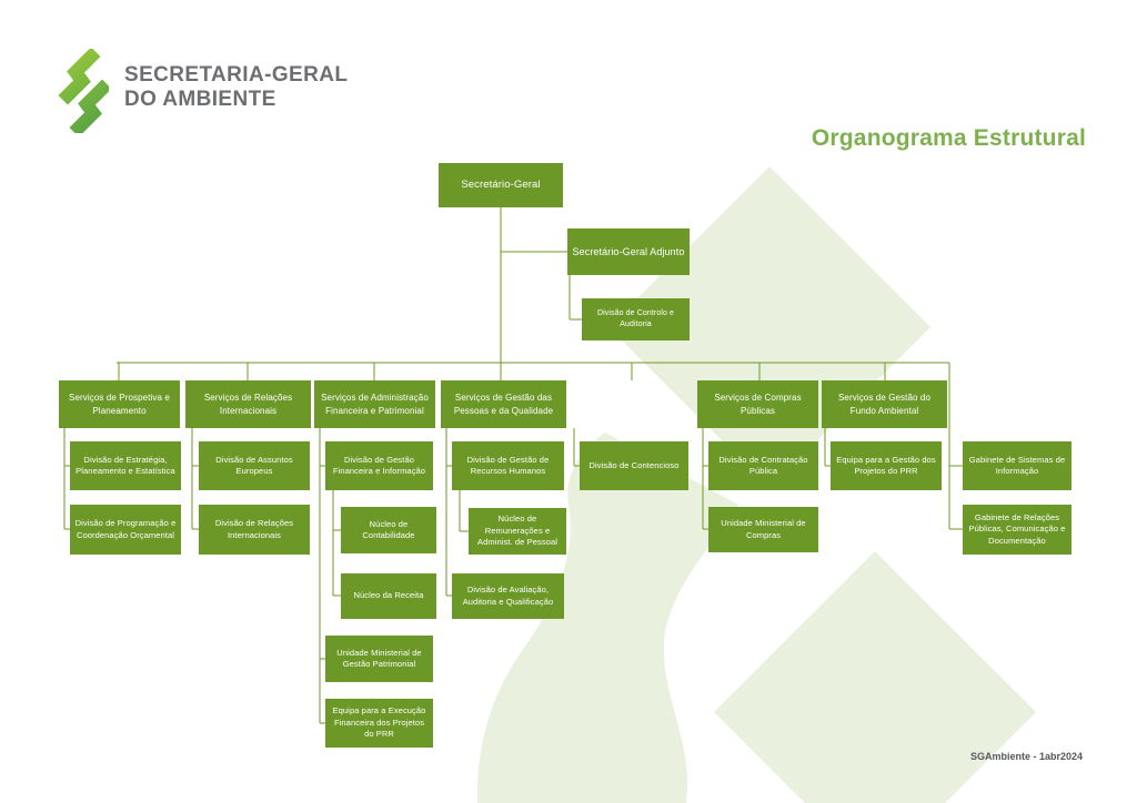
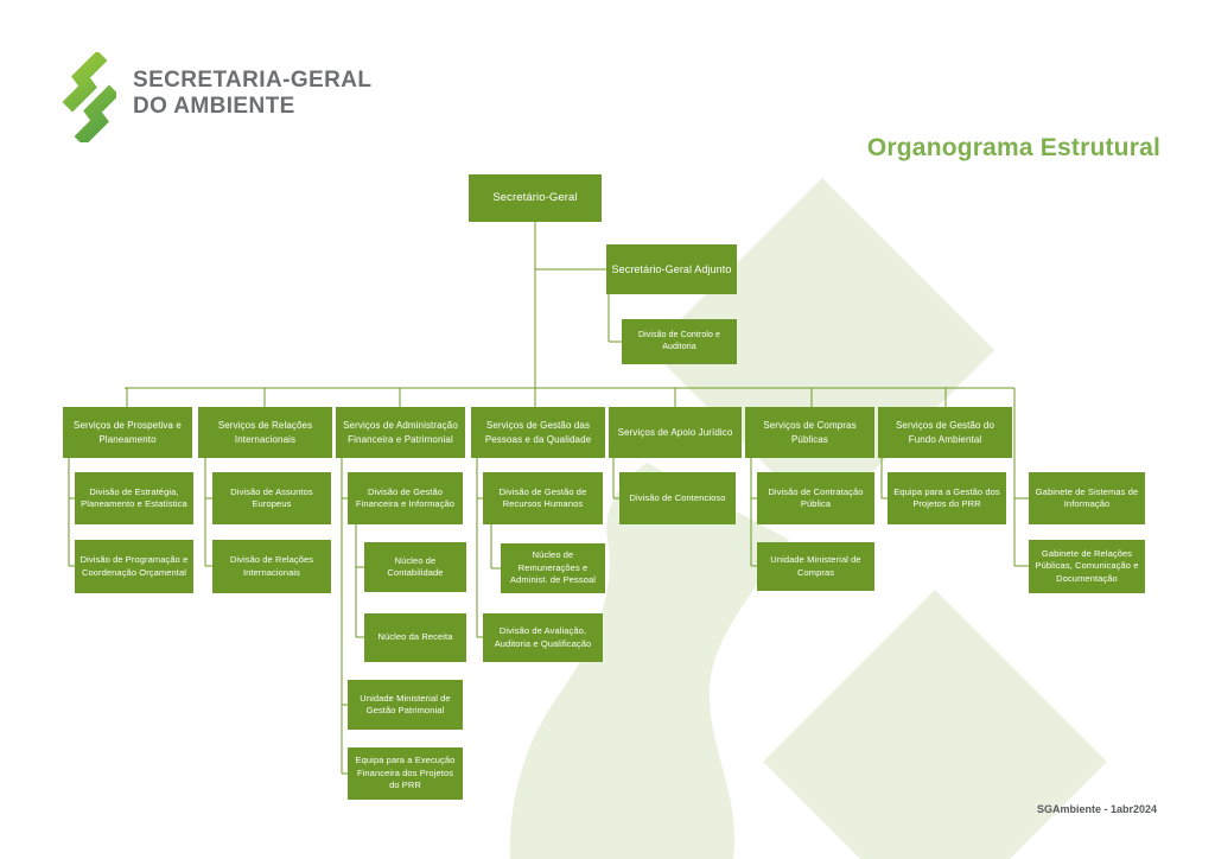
  SECRETARIA-GERAL
  DO AMBIENTE
  Organograma Estrutural
  Secretário-Geral
  Secretário-Geral Adjunto
  Serviços de Prospetiva e Planeamento
  Serviços de Relações Internacionais
  Serviços de Administração Financeira e Patrimonial
  Serviços de Gestão das Pessoas e da Qualidade
+ Serviços de Apoio Jurídico
  Serviços de Compras Públicas
  Serviços de Gestão do Fundo Ambiental
  Divisão de Estratégia, Planeamento e Estatística
  Divisão de Programação e Coordenação Orçamental
  Divisão de Assuntos Europeus
  Divisão de Relações Internacionais
  Divisão de Gestão Financeira e Informação
  Núcleo de Contabilidade
  Núcleo da Receita
  Unidade Ministerial de Gestão Patrimonial
  Equipa para a Execução Financeira dos Projetos do PRR
  Divisão de Gestão de Recursos Humanos
  Núcleo de Remunerações e Administ. de Pessoal
  Divisão de Avaliação, Auditoria e Qualificação
  Divisão de Contencioso
  Divisão de Contratação Pública
  Unidade Ministerial de Compras
  Equipa para a Gestão dos Projetos do PRR
  Gabinete de Sistemas de Informação
  Gabinete de Relações Públicas, Comunicação e Documentação
  SGAmbiente - 1abr2024
